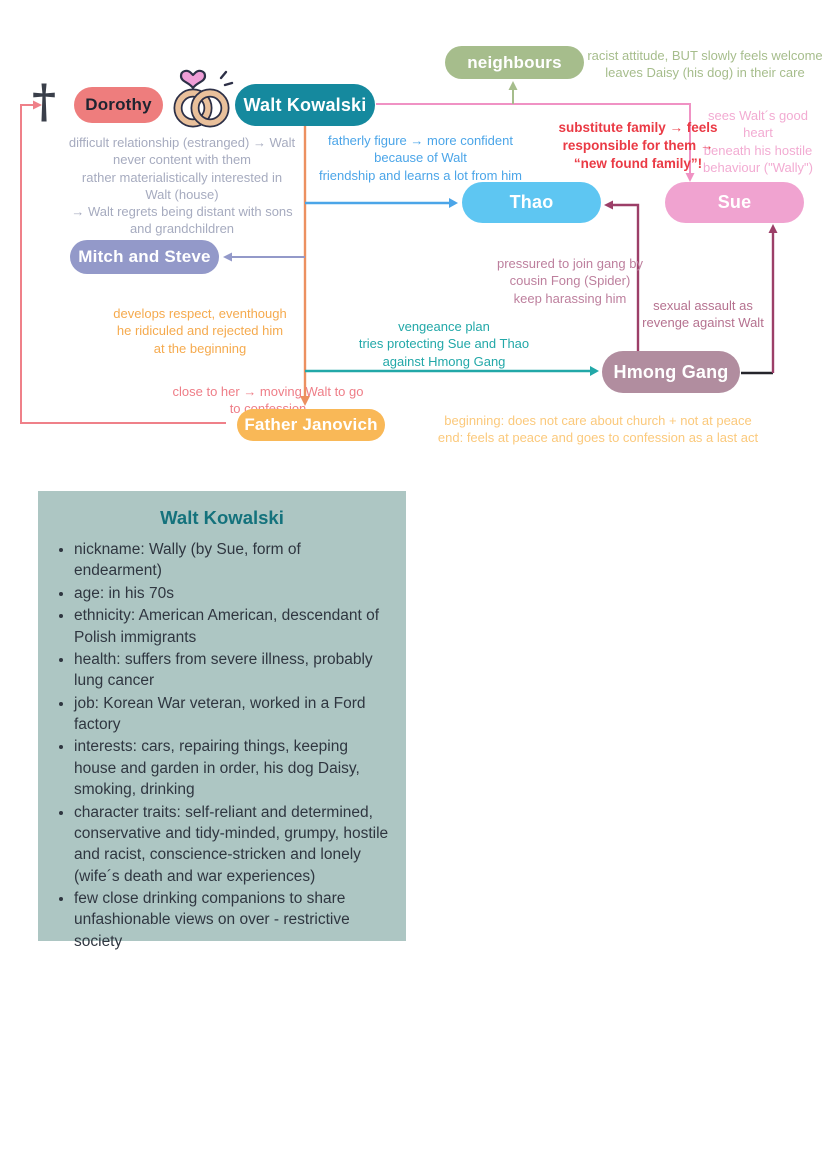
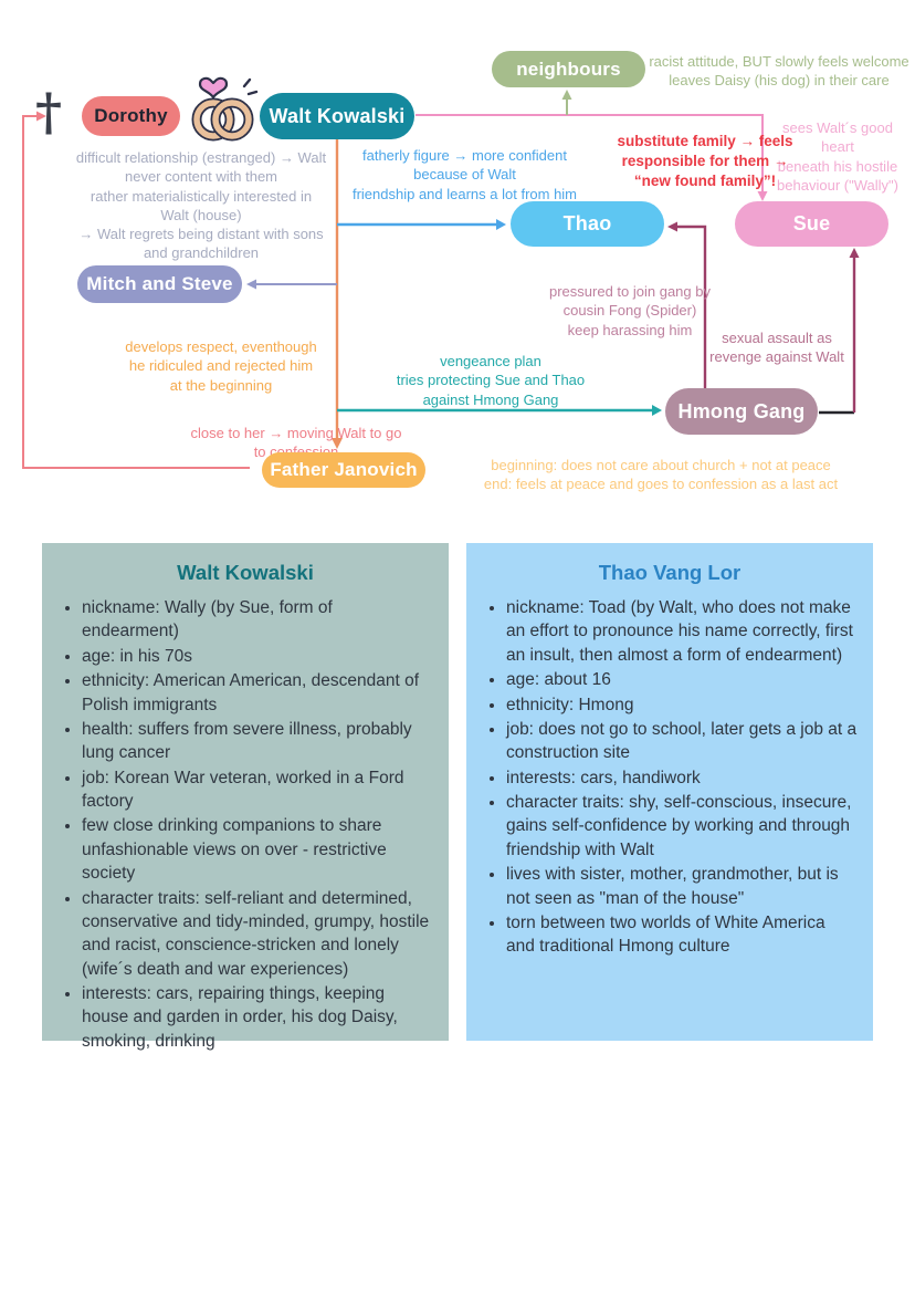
  †
  Dorothy
  Walt Kowalski
  neighbours
  Thao
  Sue
  Mitch and Steve
  Hmong Gang
  Father Janovich
  difficult relationship (estranged) → Walt
  never content with them
  rather materialistically interested in
  Walt (house)
  → Walt regrets being distant with sons
  and grandchildren
  fatherly figure → more confident
  because of Walt
  friendship and learns a lot from him
  racist attitude, BUT slowly feels welcome
  leaves Daisy (his dog) in their care
  sees Walt´s good heart
  beneath his hostile
  behaviour ("Wally")
  substitute family → feels
  responsible for them →
  “new found family”!
  pressured to join gang by
  cousin Fong (Spider)
  keep harassing him
  develops respect, eventhough
  he ridiculed and rejected him
  at the beginning
  sexual assault as
  revenge against Walt
  vengeance plan
  tries protecting Sue and Thao
  against Hmong Gang
  close to her → moving Walt to go
  beginning: does not care about church + not at peace
  end: feels at peace and goes to confession as a last act
  Walt Kowalski
  nickname: Wally (by Sue, form of endearment)
  age: in his 70s
  ethnicity: American American, descendant of Polish immigrants
  health: suffers from severe illness, probably lung cancer
  job: Korean War veteran, worked in a Ford factory
- interests: cars, repairing things, keeping house and garden in order, his dog Daisy, smoking, drinking
+ few close drinking companions to share unfashionable views on over - restrictive society
  character traits: self-reliant and determined, conservative and tidy-minded, grumpy, hostile and racist, conscience-stricken and lonely (wife´s death and war experiences)
- few close drinking companions to share unfashionable views on over - restrictive society
+ interests: cars, repairing things, keeping house and garden in order, his dog Daisy, smoking, drinking
+ Thao Vang Lor
+ nickname: Toad (by Walt, who does not make an effort to pronounce his name correctly, first an insult, then almost a form of endearment)
+ age: about 16
+ ethnicity: Hmong
+ job: does not go to school, later gets a job at a construction site
+ interests: cars, handiwork
+ character traits: shy, self-conscious, insecure, gains self-confidence by working and through friendship with Walt
+ lives with sister, mother, grandmother, but is not seen as "man of the house"
+ torn between two worlds of White America and traditional Hmong culture
